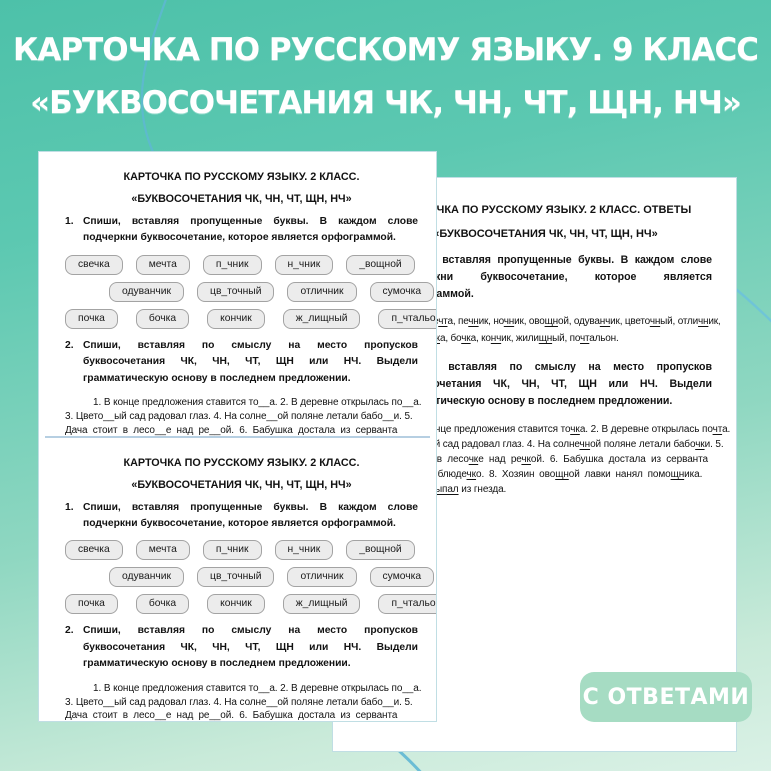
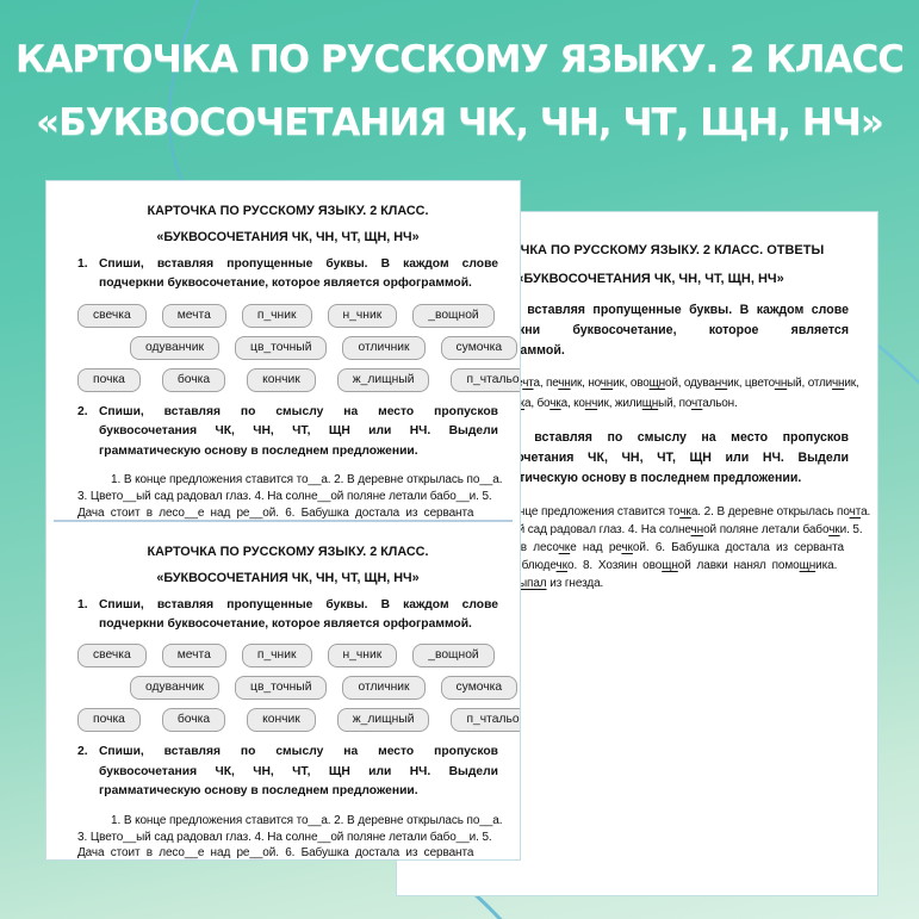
- КАРТОЧКА ПО РУССКОМУ ЯЗЫКУ. 9 КЛАСС
+ КАРТОЧКА ПО РУССКОМУ ЯЗЫКУ. 2 КЛАСС
  «БУКВОСОЧЕТАНИЯ ЧК, ЧН, ЧТ, ЩН, НЧ»
  ЧКА ПО РУССКОМУ ЯЗЫКУ. 2 КЛАСС. ОТВЕТЫ
  БУКВОСОЧЕТАНИЯ ЧК, ЧН, ЧТ, ЩН, НЧ»
  вставляя пропущенные буквы. В каждом слове кни буквосочетание, которое является аммой.
  чта, печник, ночник, овощной, одуванчик, цветочный, отличник,
  ка, бочка, кончик, жилищный, почтальон.
  вставляя по смыслу на место пропусков четания ЧК, ЧН, ЧТ, ЩН или НЧ. Выдели тическую основу в последнем предложении.
  нце предложения ставится точка. 2. В деревне открылась почта.
  й сад радовал глаз. 4. На солнечной поляне летали бабочки. 5.
  в лесочке над речкой. 6. Бабушка достала из серванта
  блюдечко. 8. Хозяин овощной лавки нанял помощника.
  КАРТОЧКА ПО РУССКОМУ ЯЗЫКУ. 2 КЛАСС.
  «БУКВОСОЧЕТАНИЯ ЧК, ЧН, ЧТ, ЩН, НЧ»
  1.
  Спиши, вставляя пропущенные буквы. В каждом слове подчеркни буквосочетание, которое является орфограммой.
  свечка
  мечта
  п_чник
  н_чник
  _вощной
  одуванчик
  цв_точный
  отличник
  сумочка
  почка
  бочка
  кончик
  ж_лищный
  п_чтальо
  2.
  Спиши, вставляя по смыслу на место пропусков буквосочетания ЧК, ЧН, ЧТ, ЩН или НЧ. Выдели грамматическую основу в последнем предложении.
  1. В конце предложения ставится то__а. 2. В деревне открылась по__а.
  3. Цвето__ый сад радовал глаз. 4. На солне__ой поляне летали бабо__и. 5.
  Дача стоит в лесо__е над ре__ой. 6. Бабушка достала из серванта
  КАРТОЧКА ПО РУССКОМУ ЯЗЫКУ. 2 КЛАСС.
  «БУКВОСОЧЕТАНИЯ ЧК, ЧН, ЧТ, ЩН, НЧ»
  1.
  Спиши, вставляя пропущенные буквы. В каждом слове подчеркни буквосочетание, которое является орфограммой.
  свечка
  мечта
  п_чник
  н_чник
  _вощной
  одуванчик
  цв_точный
  отличник
  сумочка
  почка
  бочка
  кончик
  ж_лищный
  п_чтальо
  2.
  Спиши, вставляя по смыслу на место пропусков буквосочетания ЧК, ЧН, ЧТ, ЩН или НЧ. Выдели грамматическую основу в последнем предложении.
  1. В конце предложения ставится то__а. 2. В деревне открылась по__а.
  3. Цвето__ый сад радовал глаз. 4. На солне__ой поляне летали бабо__и. 5.
  Дача стоит в лесо__е над ре__ой. 6. Бабушка достала из серванта
- С ОТВЕТАМИ
